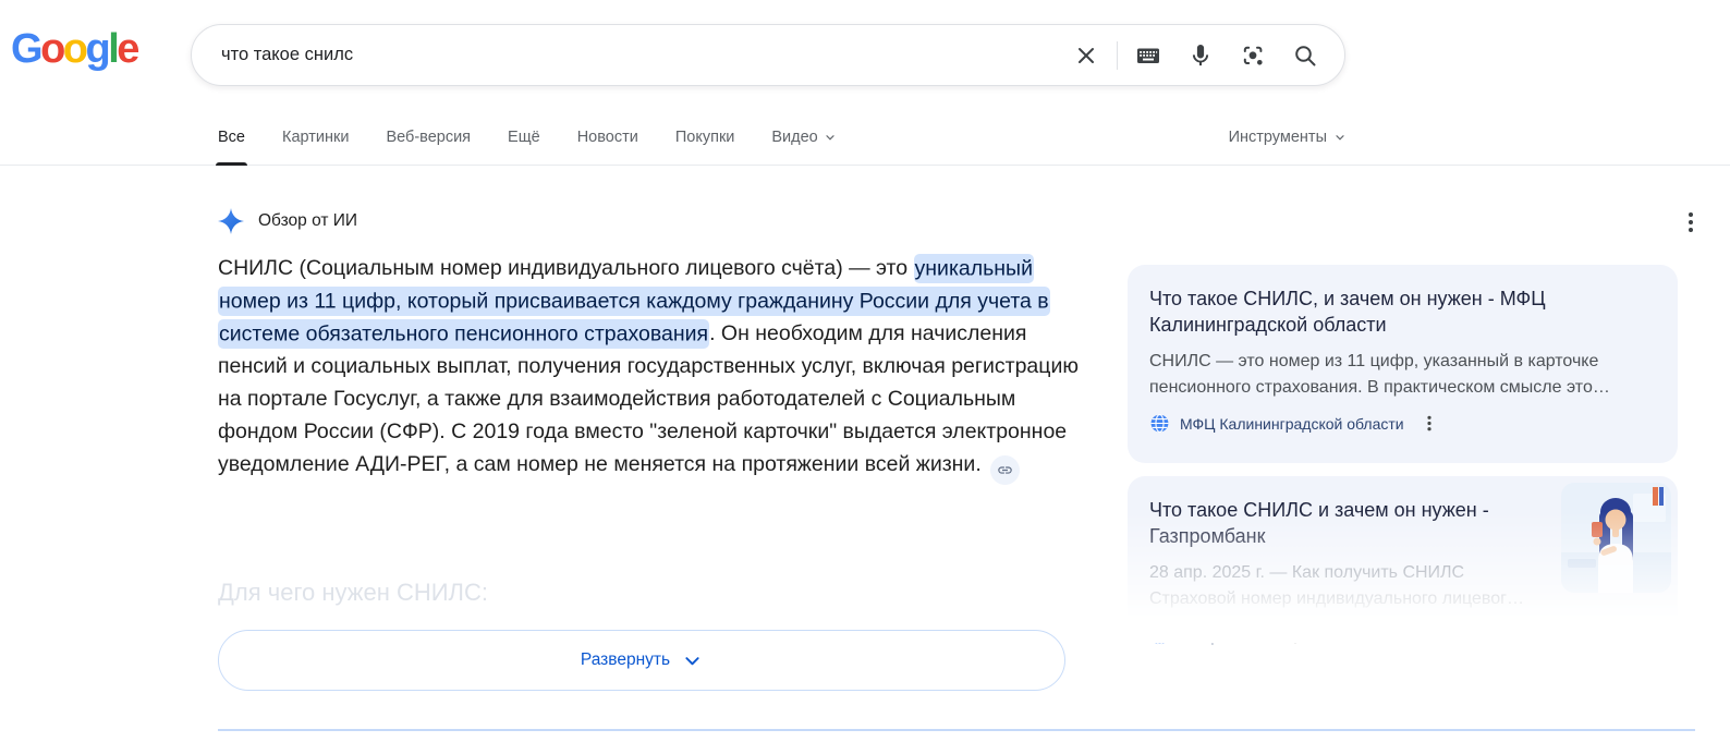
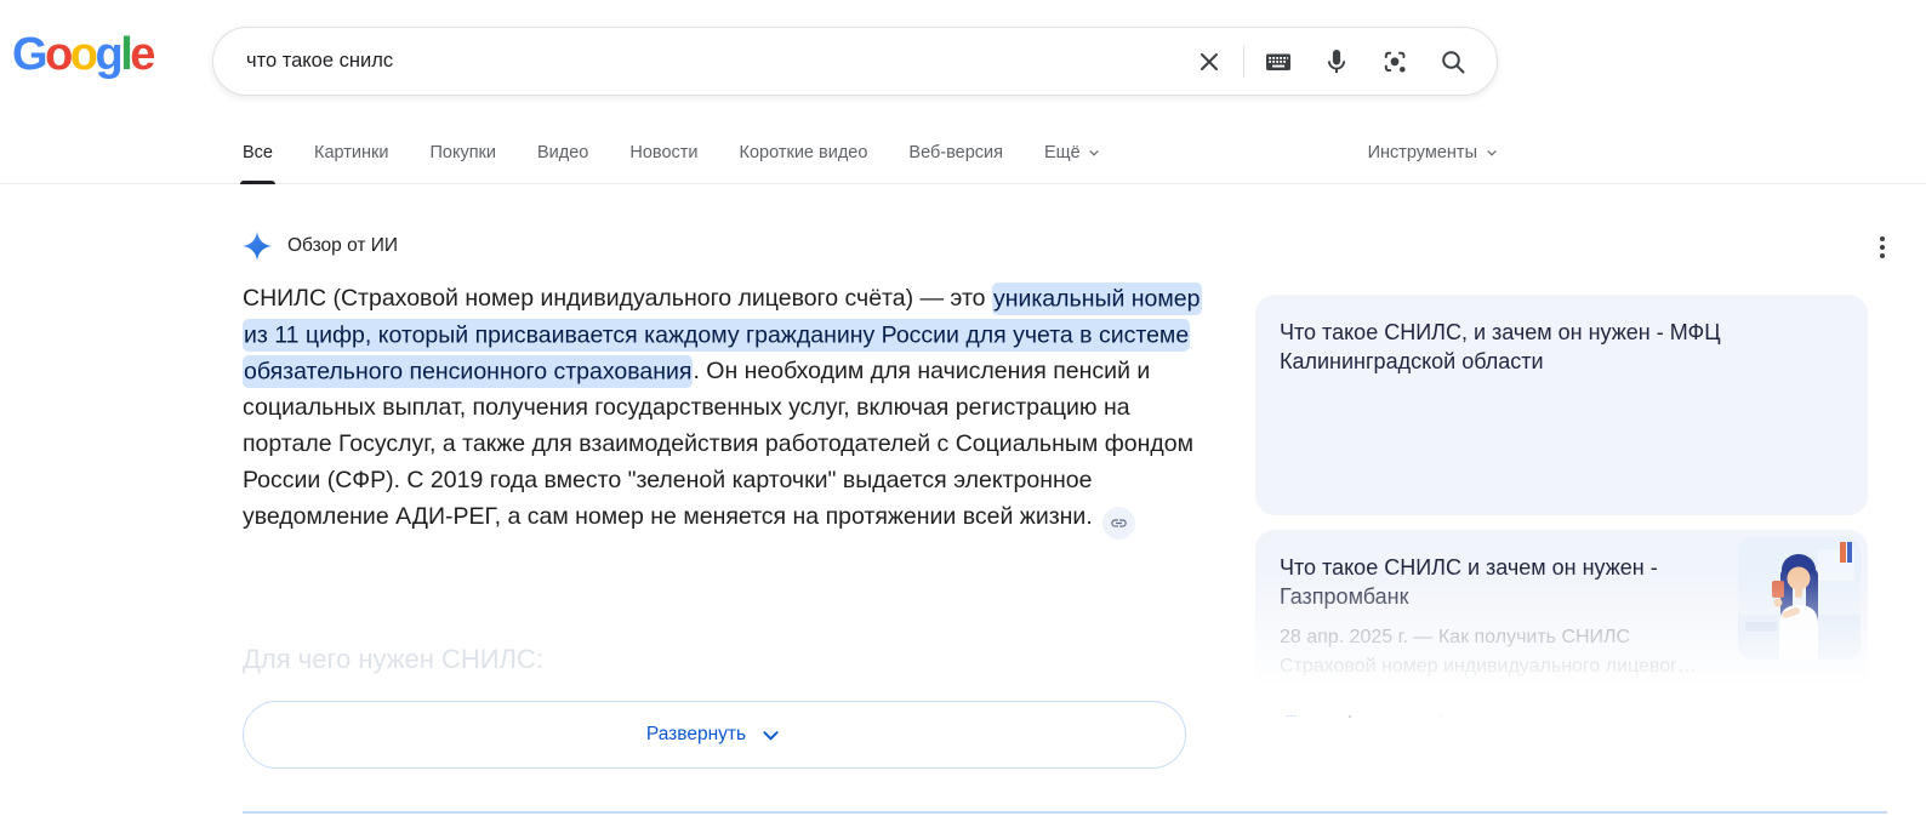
  Google
  что такое снилс
  Все
  Картинки
- Веб-версия
+ Покупки
- Ещё
+ Видео
  Новости
+ Короткие видео
- Покупки
+ Веб-версия
- Видео
+ Ещё
  Инструменты
  Обзор от ИИ
- СНИЛС (Социальным номер индивидуального лицевого счёта) — это уникальный номер из 11 цифр, который присваивается каждому гражданину России для учета в системе обязательного пенсионного страхования. Он необходим для начисления пенсий и социальных выплат, получения государственных услуг, включая регистрацию на портале Госуслуг, а также для взаимодействия работодателей с Социальным фондом России (СФР). С 2019 года вместо "зеленой карточки" выдается электронное уведомление АДИ-РЕГ, а сам номер не меняется на протяжении всей жизни.
+ СНИЛС (Страховой номер индивидуального лицевого счёта) — это уникальный номер из 11 цифр, который присваивается каждому гражданину России для учета в системе обязательного пенсионного страхования. Он необходим для начисления пенсий и социальных выплат, получения государственных услуг, включая регистрацию на портале Госуслуг, а также для взаимодействия работодателей с Социальным фондом России (СФР). С 2019 года вместо "зеленой карточки" выдается электронное уведомление АДИ-РЕГ, а сам номер не меняется на протяжении всей жизни.
  Для чего нужен СНИЛС:
  Развернуть
  Что такое СНИЛС, и зачем он нужен - МФЦ Калининградской области
- СНИЛС — это номер из 11 цифр, указанный в карточке пенсионного страхования. В практическом смысле это…
- МФЦ Калининградской области
  Что такое СНИЛС и зачем он нужен -
